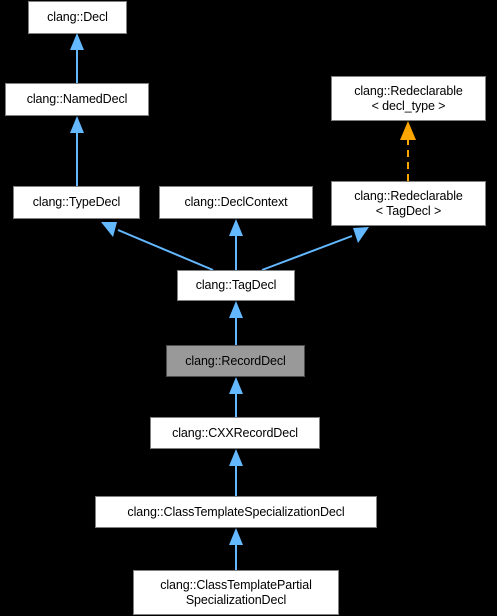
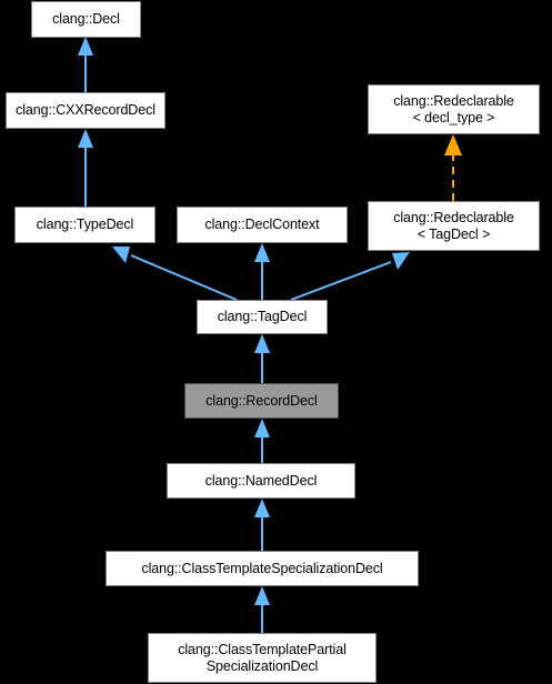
  clang::Decl
- clang::NamedDecl
+ clang::CXXRecordDecl
  clang::Redeclarable
  < decl_type >
  clang::TypeDecl
  clang::DeclContext
  clang::Redeclarable
  < TagDecl >
  clang::TagDecl
  clang::RecordDecl
- clang::CXXRecordDecl
+ clang::NamedDecl
  clang::ClassTemplateSpecializationDecl
  clang::ClassTemplatePartial
  SpecializationDecl
